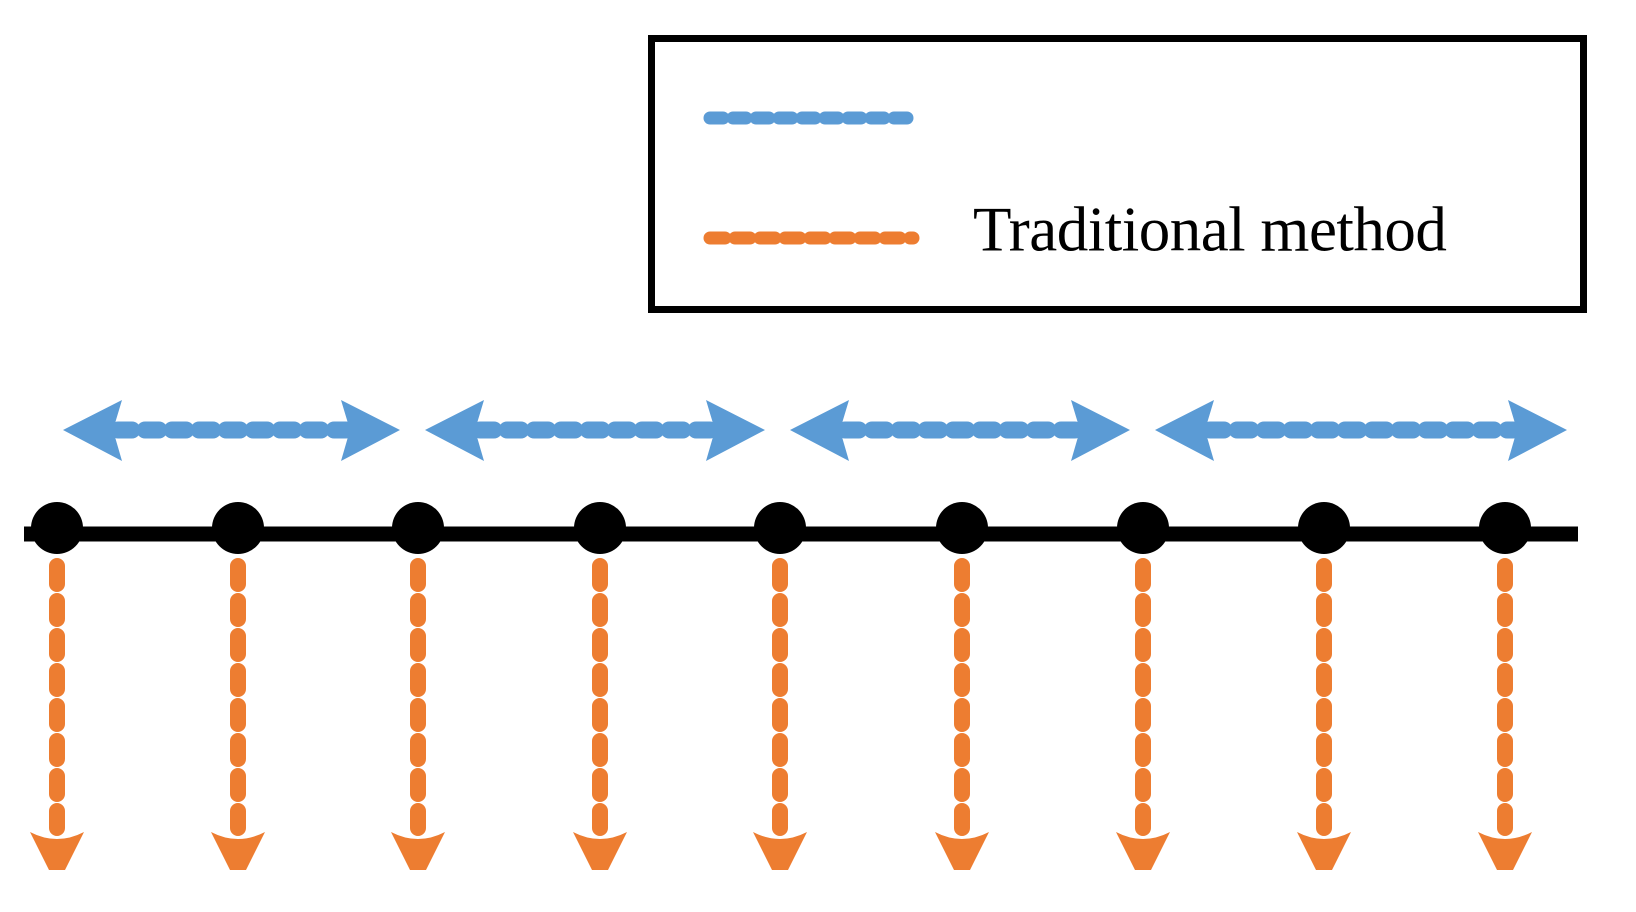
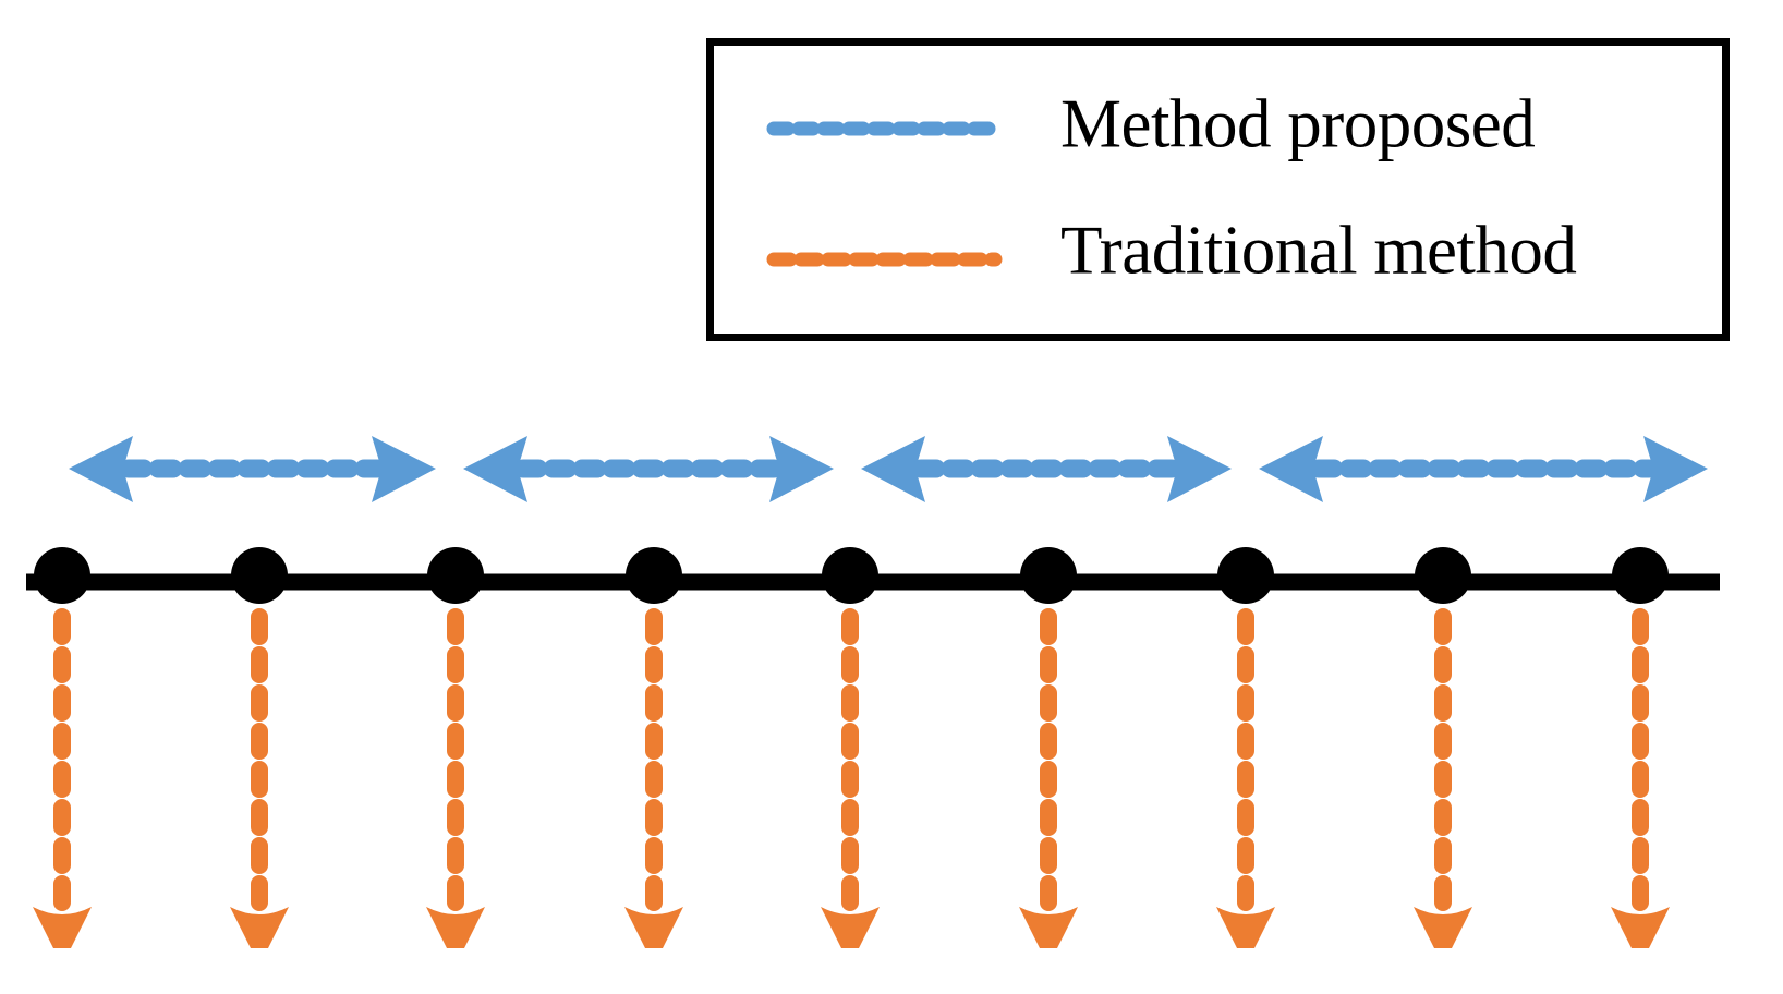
+ Method proposed
  Traditional method
